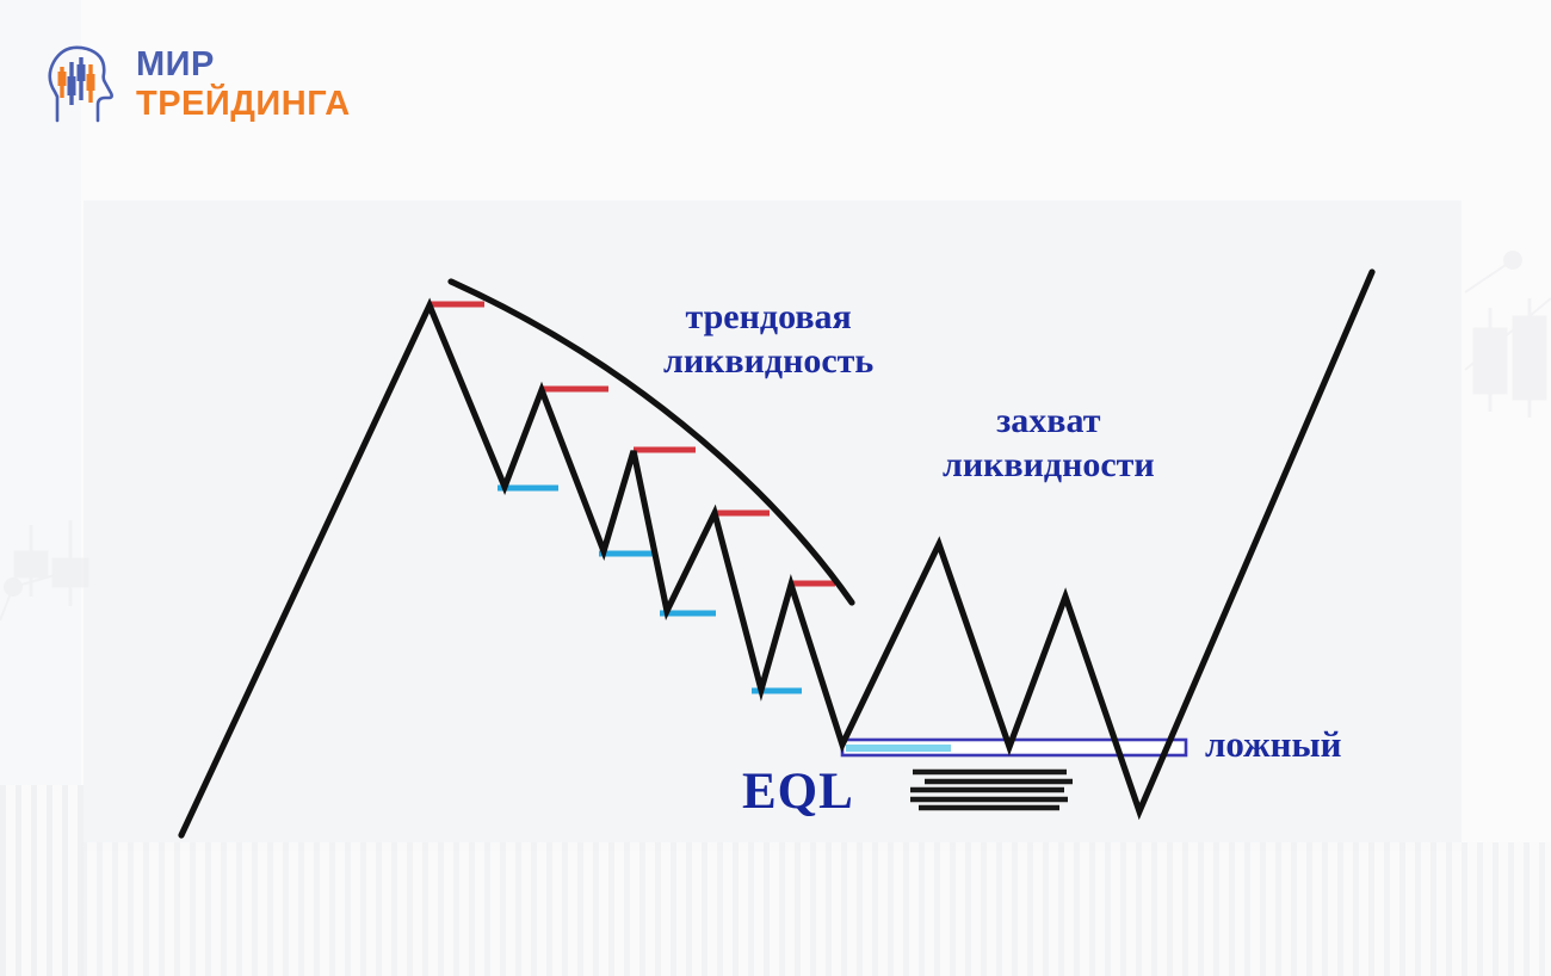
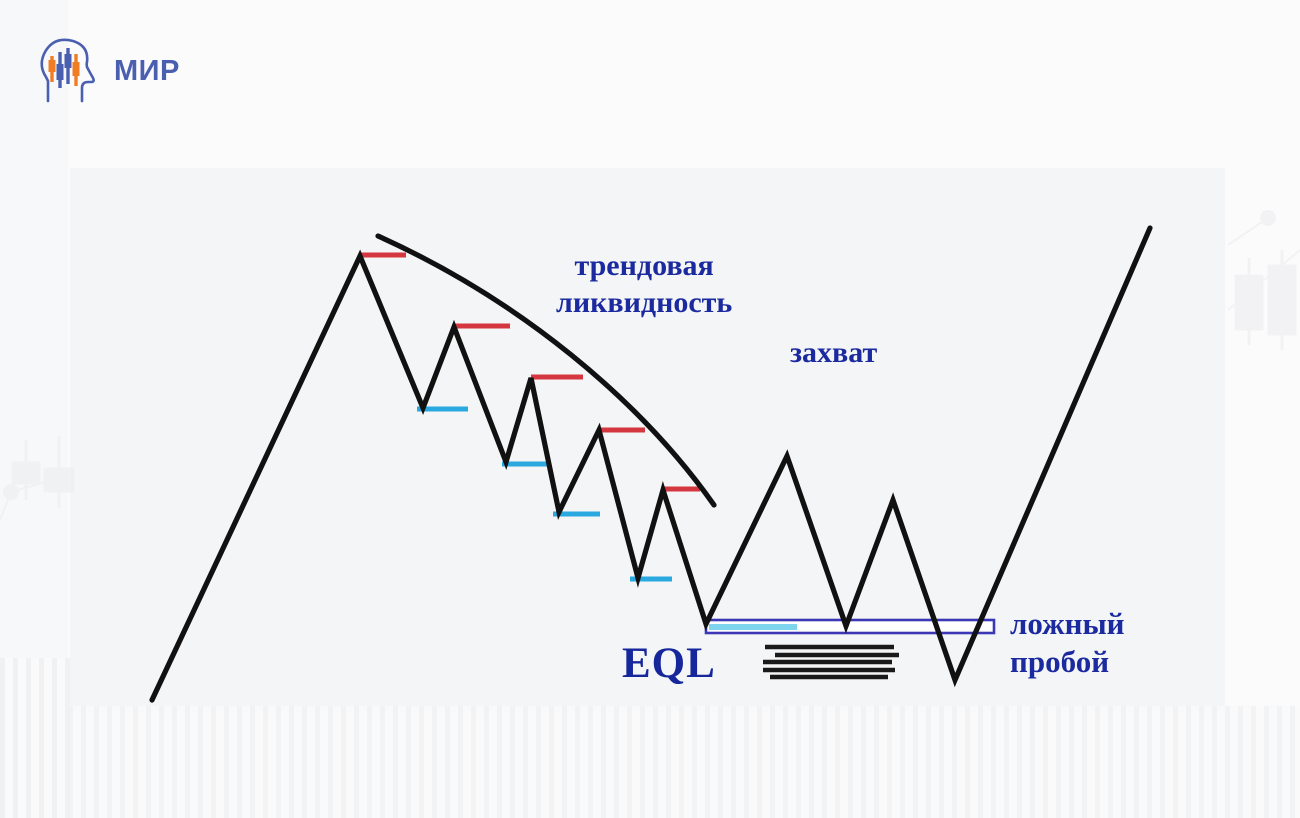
  МИР
- ТРЕЙДИНГА
  трендовая
  ликвидность
  захват
- ликвидности
  ложный
+ пробой
  EQL
